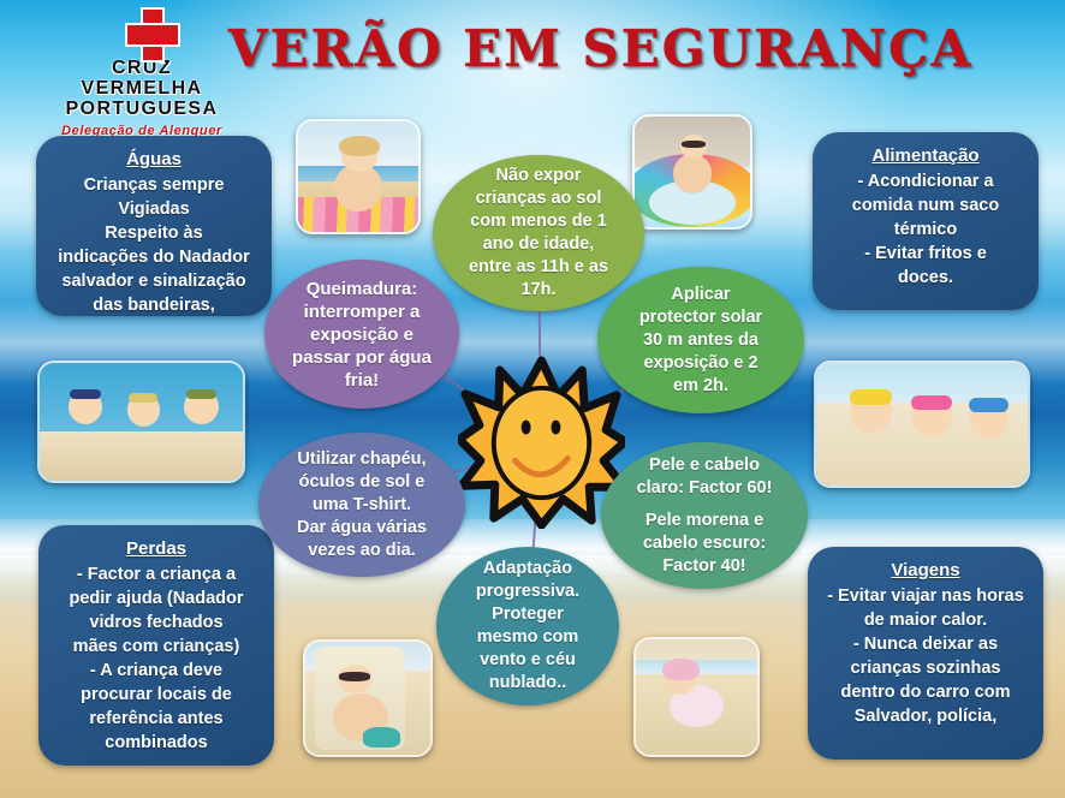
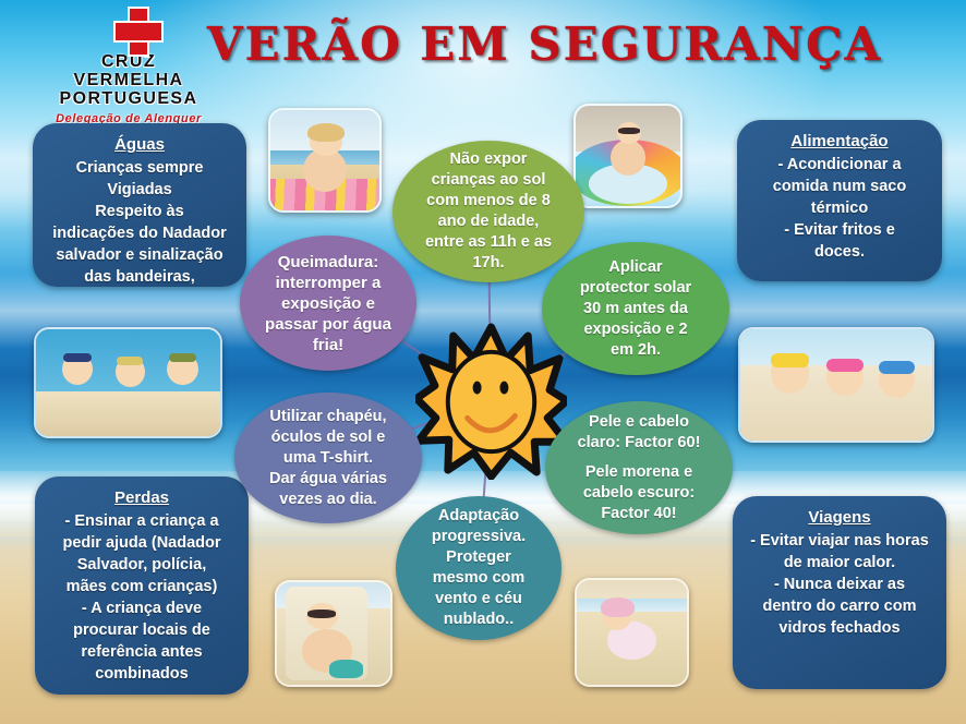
  CRUZ
  VERMELHA
  PORTUGUESA
  Delegação de Alenquer
  VERÃO EM SEGURA
  Águas
  Crianças sempre
  Vigiadas
  Respeito às
  indicações do Nadador
  salvador e sinalização
  das bandeiras,
  Alimentação
  - Acondicionar a
  comida num saco
  térmico
  - Evitar fritos e
  doces.
  Perdas
- - Factor a criança a
+ - Ensinar a criança a
  pedir ajuda (Nadador
- vidros fechados
+ Salvador, polícia,
  mães com crianças)
  - A criança deve
  procurar locais de
  referência antes
  combinados
  Viagens
  - Evitar viajar nas horas
  de maior calor.
  - Nunca deixar as
- crianças sozinhas
  dentro do carro com
- Salvador, polícia,
+ vidros fechados
  Não expor
  crianças ao sol
- com menos de 1
+ com menos de 8
  ano de idade,
  entre as 11h e as
  17h.
  Aplicar
  protector solar
  30 m antes da
  exposição e 2
  em 2h.
  Queimadura:
  interromper a
  exposição e
  passar por água
  fria!
  Utilizar chapéu,
  óculos de sol e
  uma T-shirt.
  Dar água várias
  vezes ao dia.
  Pele e cabelo
  claro: Factor 60!
  Pele morena e
  cabelo escuro:
  Factor 40!
  Adaptação
  progressiva.
  Proteger
  mesmo com
  vento e céu
  nublado..
